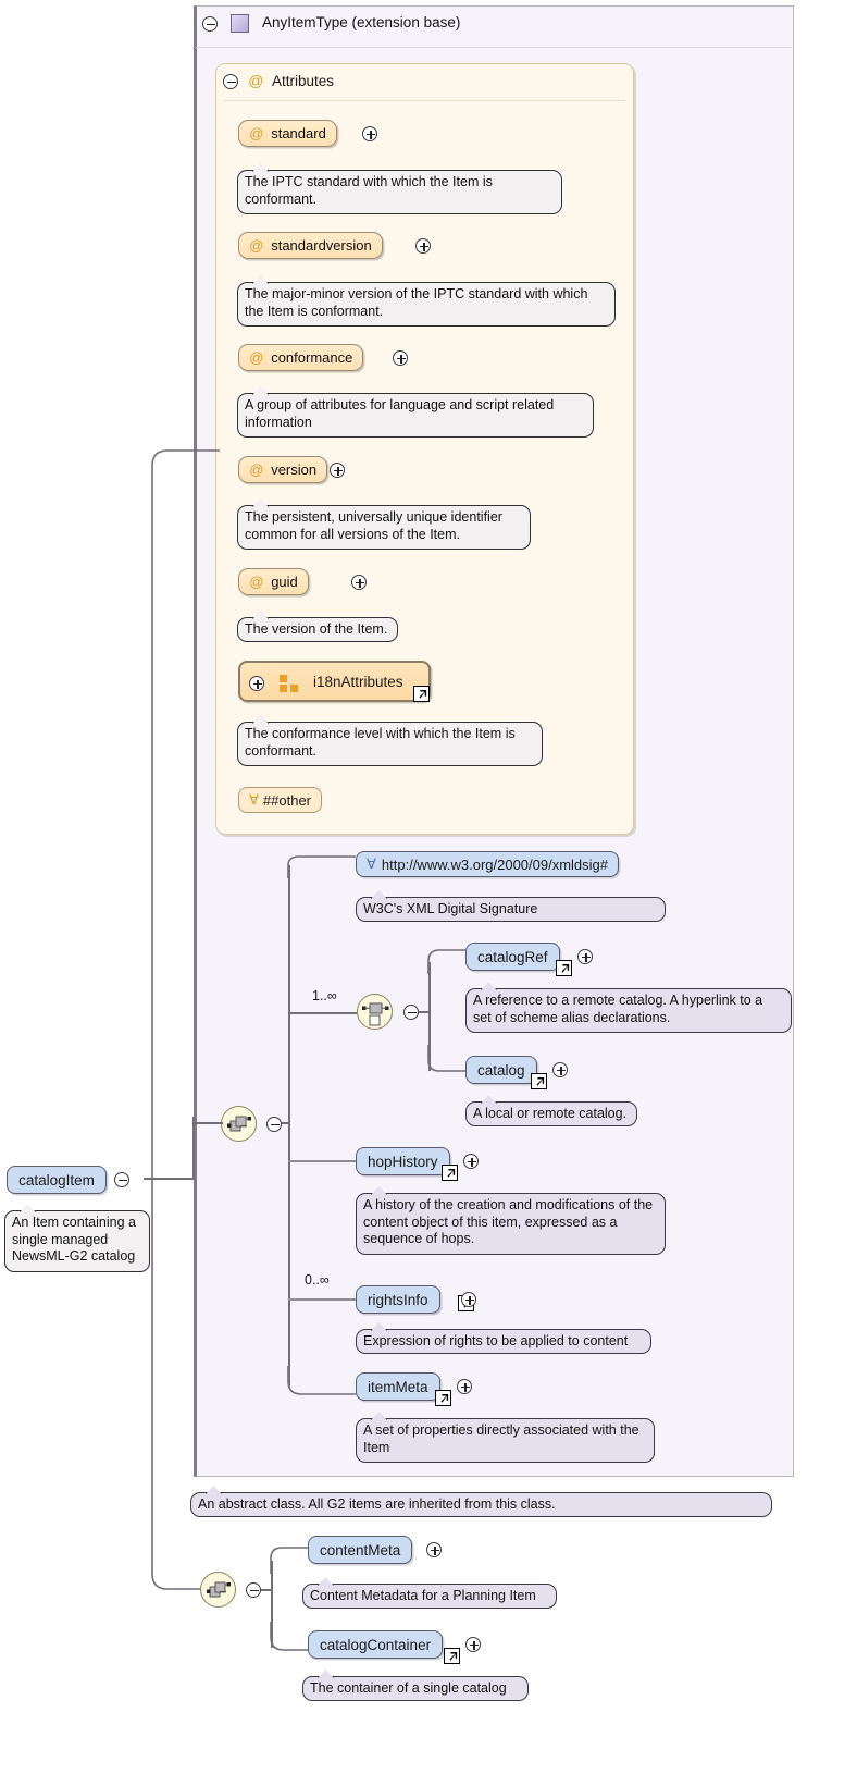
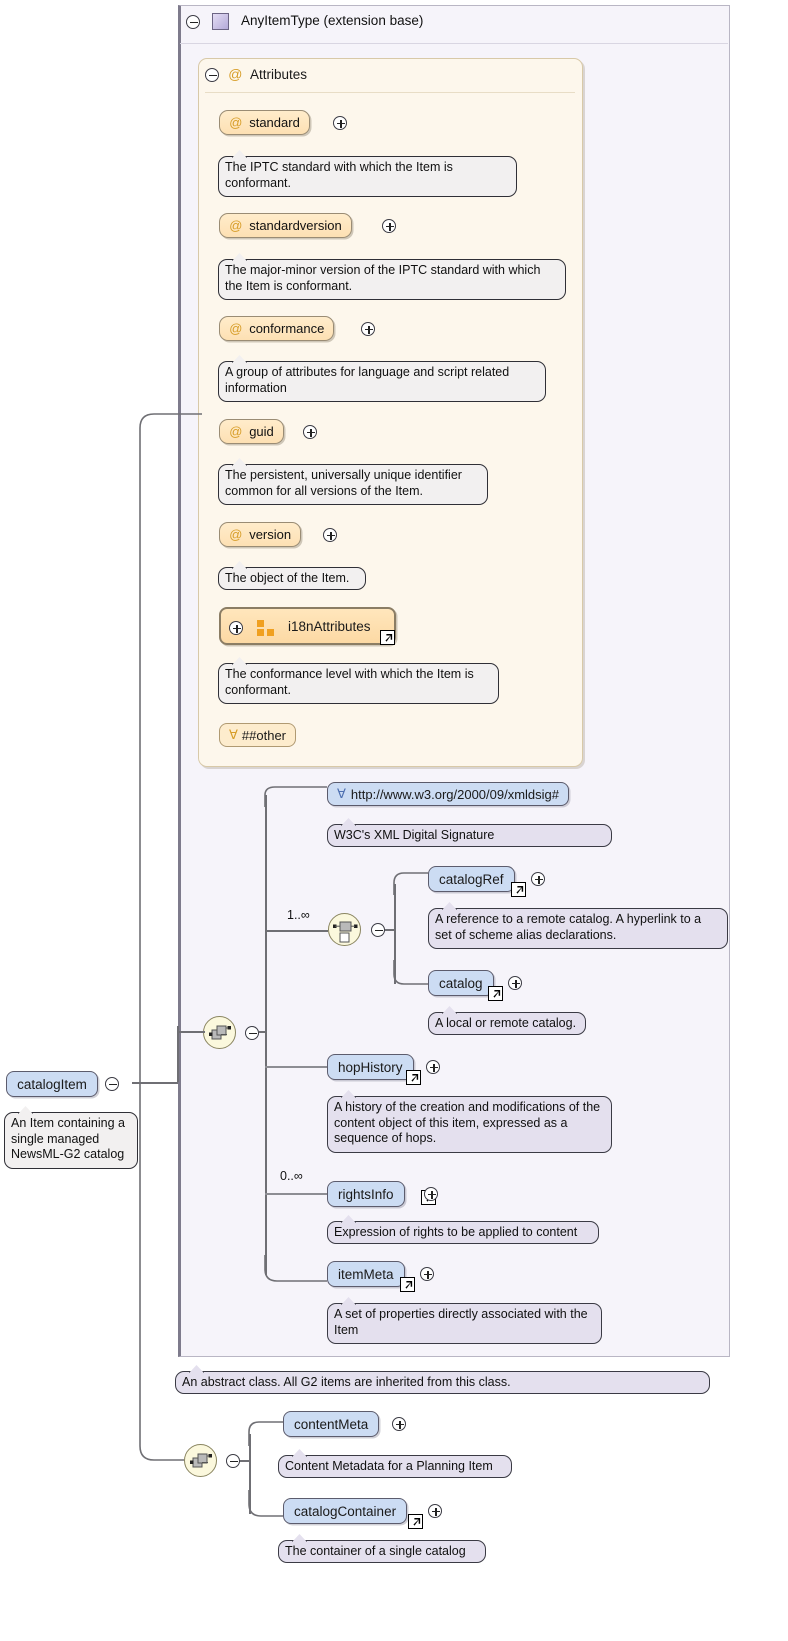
  AnyItemType (extension base)
  @
  Attributes
  @
  standard
  The IPTC standard with which the Item is conformant.
  @
  standardversion
  The major-minor version of the IPTC standard with which the Item is conformant.
  @
  conformance
  A group of attributes for language and script related information
  @
- version
+ guid
  The persistent, universally unique identifier common for all versions of the Item.
  @
- guid
+ version
- The version of the Item.
+ The object of the Item.
  i18nAttributes
  The conformance level with which the Item is conformant.
  ∀
  ##other
  ∀
  http://www.w3.org/2000/09/xmldsig#
  W3C's XML Digital Signature
  1..∞
  catalogRef
  A reference to a remote catalog. A hyperlink to a set of scheme alias declarations.
  catalog
  A local or remote catalog.
  hopHistory
  A history of the creation and modifications of the content object of this item, expressed as a sequence of hops.
  0..∞
  rightsInfo
  Expression of rights to be applied to content
  itemMeta
  A set of properties directly associated with the Item
  An abstract class. All G2 items are inherited from this class.
  catalogItem
  An Item containing a single managed NewsML-G2 catalog
  contentMeta
  Content Metadata for a Planning Item
  catalogContainer
  The container of a single catalog
